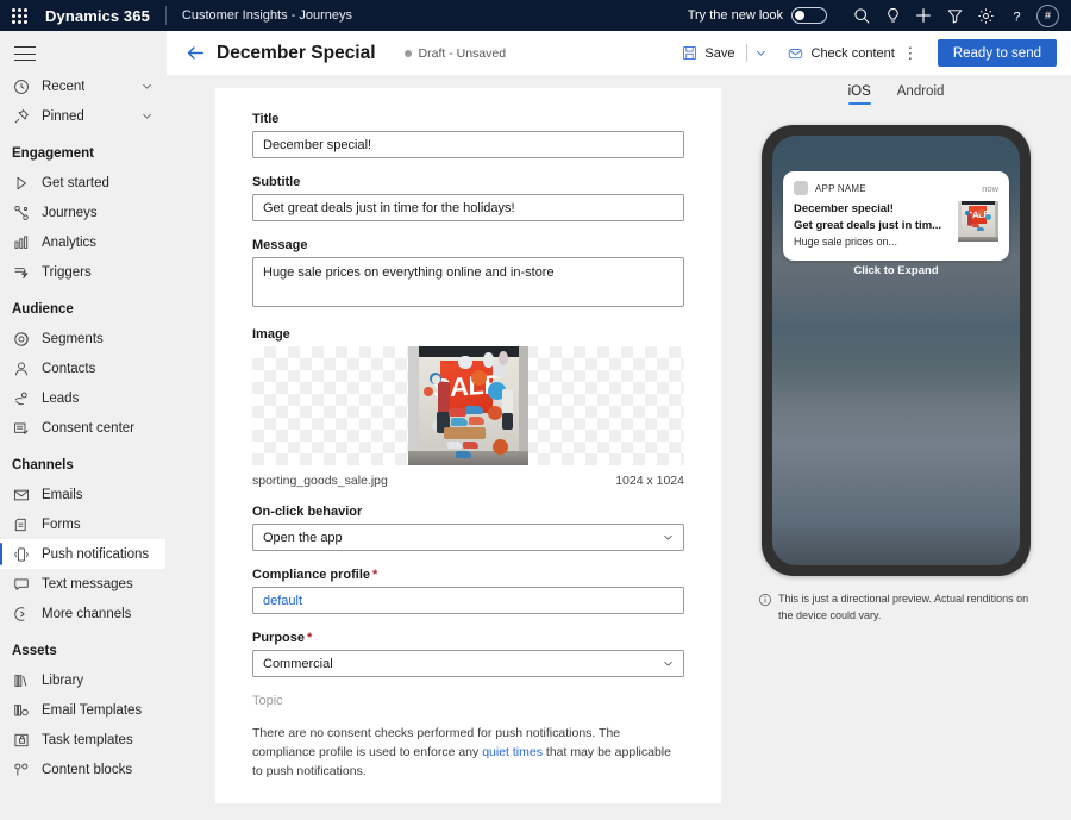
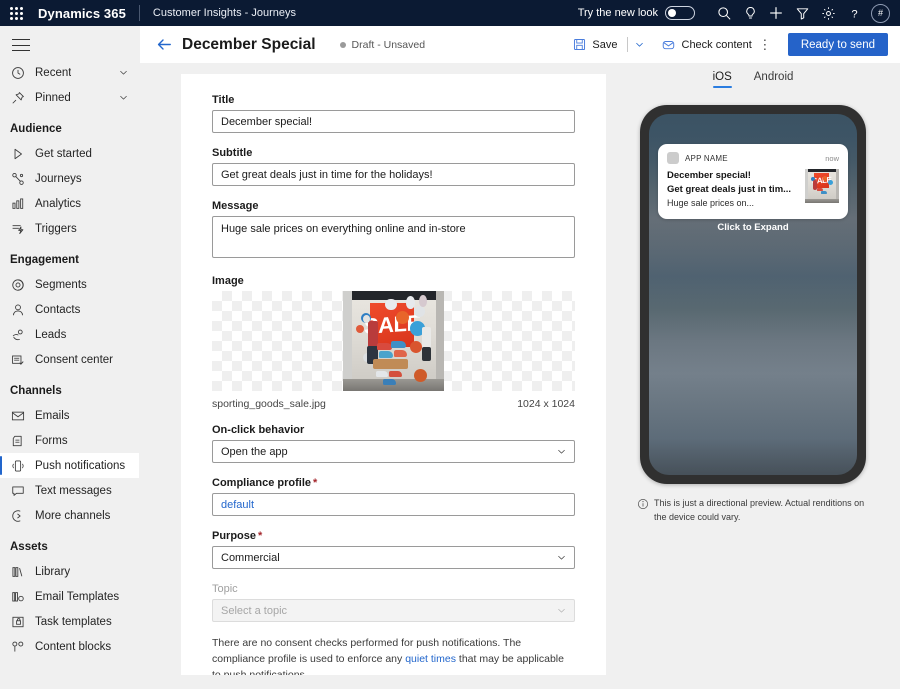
  Dynamics 365
  Customer Insights - Journeys
  Try the new look
  ?
  #
  Recent
  Pinned
- Engagement
+ Audience
  Get started
  Journeys
  Analytics
  Triggers
- Audience
+ Engagement
  Segments
  Contacts
  Leads
  Consent center
  Channels
  Emails
  Forms
  Push notifications
  Text messages
  More channels
  Assets
  Library
  Email Templates
  Task templates
  Content blocks
  December Special
  Draft - Unsaved
  Save
  Check content
  ⋮
  Ready to send
  Title
  December special!
  Subtitle
  Get great deals just in time for the holidays!
  Message
  Huge sale prices on everything online and in-store
  Image
  sporting_goods_sale.jpg
  1024 x 1024
  On-click behavior
  Open the app
  Compliance profile *
  default
  Purpose *
  Commercial
  Topic
+ Select a topic
  There are no consent checks performed for push notifications. The compliance profile is used to enforce any quiet times that may be applicable to push notifications.
  iOS
  Android
  APP NAME
  now
  December special!
  Get great deals just in tim...
  Huge sale prices on...
  Click to Expand
  This is just a directional preview. Actual renditions on the device could vary.
